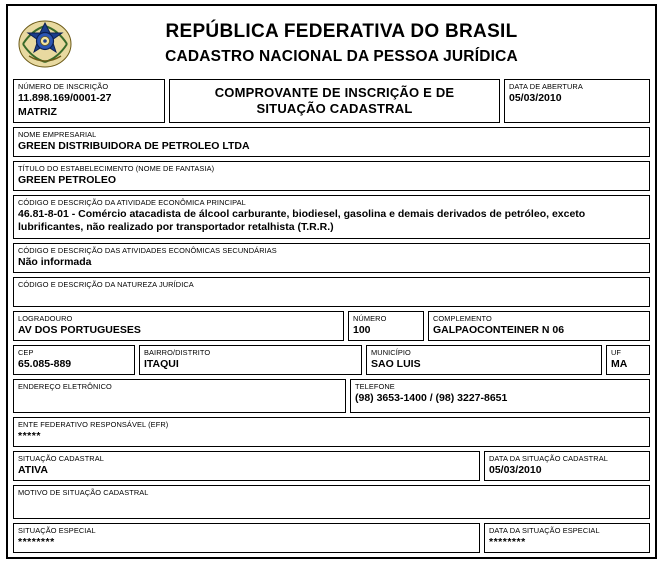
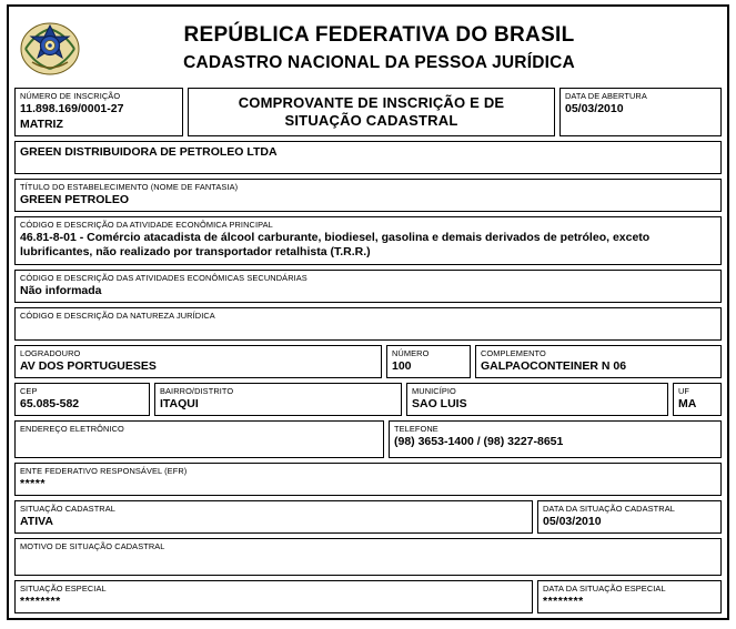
  REPÚBLICA FEDERATIVA DO BRASIL
  CADASTRO NACIONAL DA PESSOA JURÍDICA
  NÚMERO DE INSCRIÇÃO
  11.898.169/0001-27
  MATRIZ
  COMPROVANTE DE INSCRIÇÃO E DE
  SITUAÇÃO CADASTRAL
  DATA DE ABERTURA
  05/03/2010
- NOME EMPRESARIAL
  GREEN DISTRIBUIDORA DE PETROLEO LTDA
  TÍTULO DO ESTABELECIMENTO (NOME DE FANTASIA)
  GREEN PETROLEO
  CÓDIGO E DESCRIÇÃO DA ATIVIDADE ECONÔMICA PRINCIPAL
  46.81-8-01 - Comércio atacadista de álcool carburante, biodiesel, gasolina e demais derivados de petróleo, exceto lubrificantes, não realizado por transportador retalhista (T.R.R.)
  CÓDIGO E DESCRIÇÃO DAS ATIVIDADES ECONÔMICAS SECUNDÁRIAS
  Não informada
  CÓDIGO E DESCRIÇÃO DA NATUREZA JURÍDICA
  LOGRADOURO
  AV DOS PORTUGUESES
  NÚMERO
  100
  COMPLEMENTO
  GALPAOCONTEINER N 06
  CEP
- 65.085-889
+ 65.085-582
  BAIRRO/DISTRITO
  ITAQUI
  MUNICÍPIO
  SAO LUIS
  UF
  MA
  ENDEREÇO ELETRÔNICO
  TELEFONE
  (98) 3653-1400 / (98) 3227-8651
  ENTE FEDERATIVO RESPONSÁVEL (EFR)
  *****
  SITUAÇÃO CADASTRAL
  ATIVA
  DATA DA SITUAÇÃO CADASTRAL
  05/03/2010
  MOTIVO DE SITUAÇÃO CADASTRAL
  SITUAÇÃO ESPECIAL
  ********
  DATA DA SITUAÇÃO ESPECIAL
  ********
